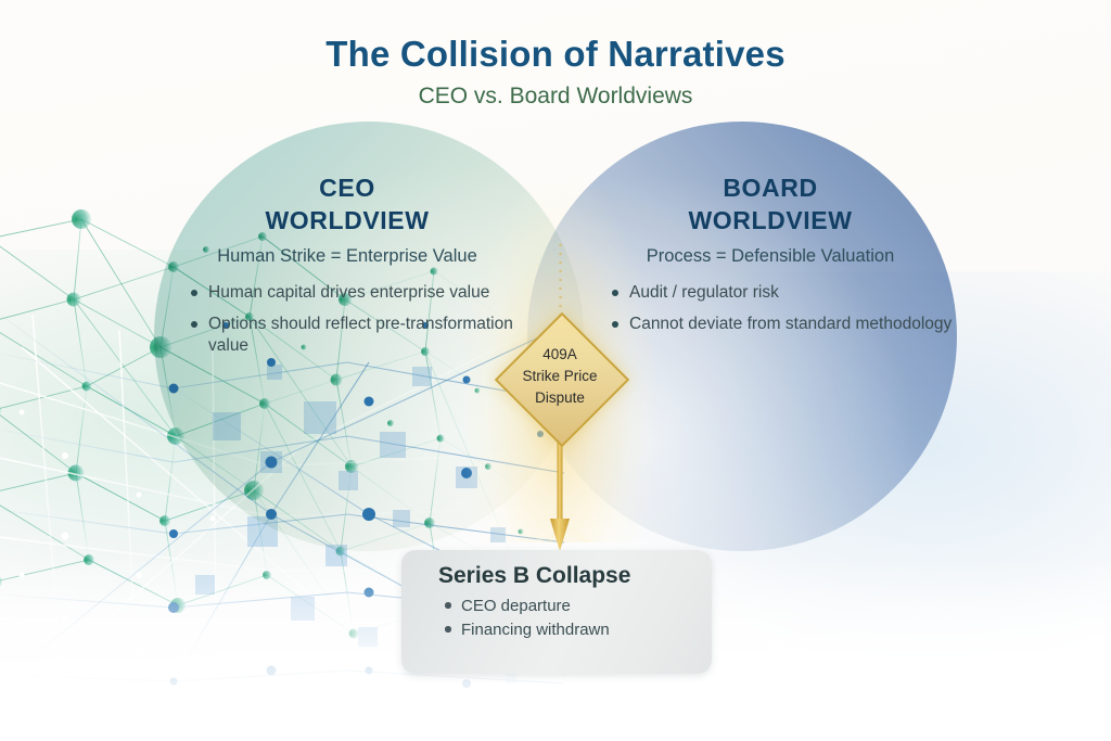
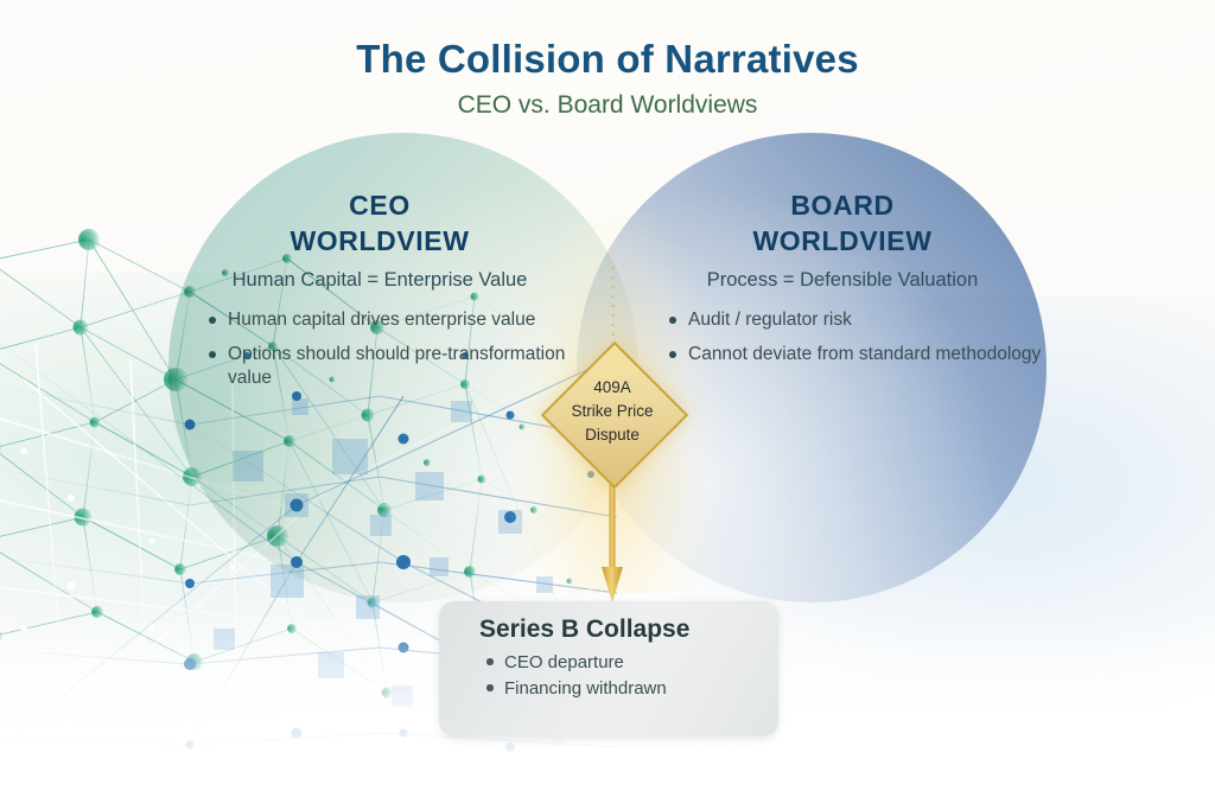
  The Collision of Narratives
  CEO vs. Board Worldviews
  CEO
  WORLDVIEW
- Human Strike = Enterprise Value
+ Human Capital = Enterprise Value
  Human capital drives enterprise value
- Options should reflect pre-transformation value
+ Options should should pre-transformation value
  BOARD
  WORLDVIEW
  Process = Defensible Valuation
  Audit / regulator risk
  Cannot deviate from standard methodology
  409A
  Strike Price
  Dispute
  Series B Collapse
  CEO departure
  Financing withdrawn
